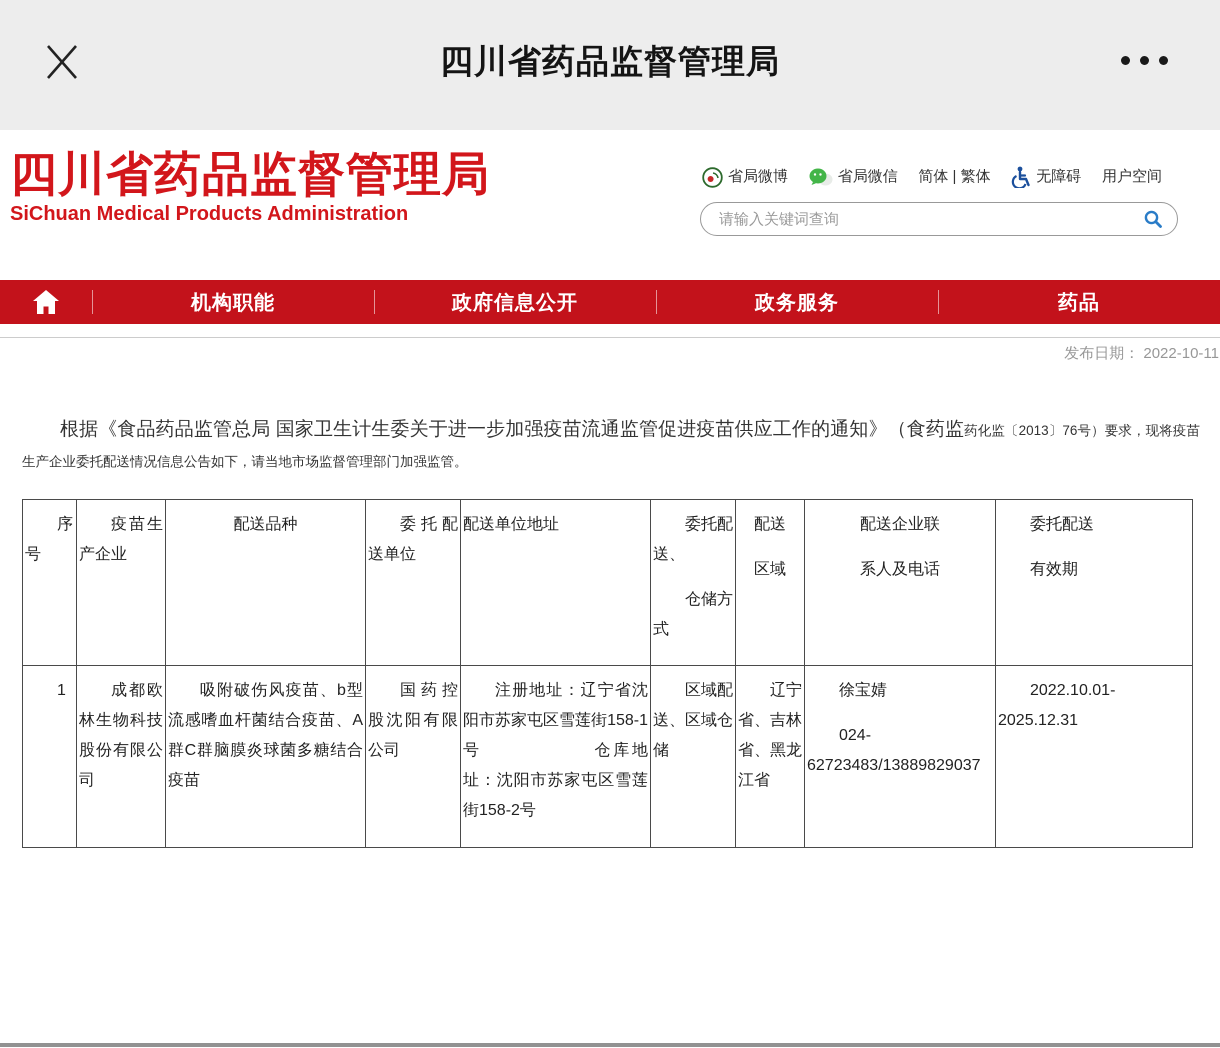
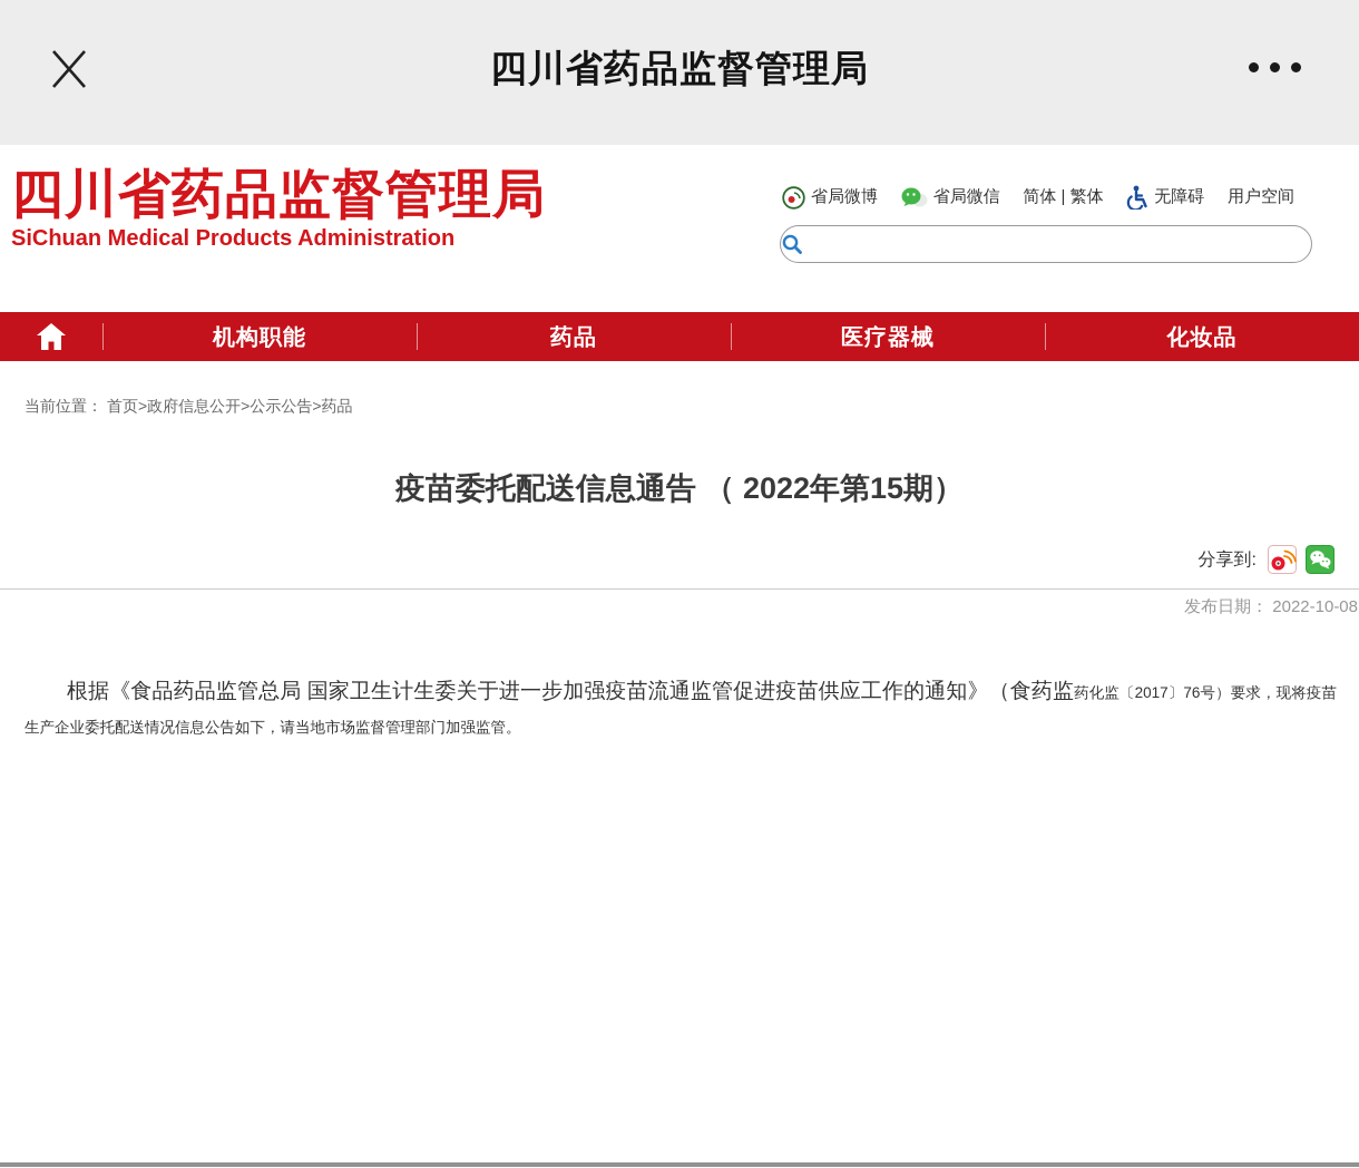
  四川省药品监督管理局
  四川省药品监督管理局
  SiChuan Medical Products Administration
  省局微博
  省局微信
  简体 | 繁体
  无障碍
  用户空间
- 请输入关键词查询
  机构职能
- 政府信息公开
- 政务服务
  药品
+ 医疗器械
+ 化妆品
+ 当前位置： 首页>政府信息公开>公示公告>药品
+ 疫苗委托配送信息通告 （ 2022年第15期）
+ 分享到:
- 发布日期： 2022-10-11
+ 发布日期： 2022-10-08
- 根据《食品药品监管总局 国家卫生计生委关于进一步加强疫苗流通监管促进疫苗供应工作的通知》（食药监药化监〔2013〕76号）要求，现将疫苗生产企业委托配送情况信息公告如下，请当地市场监督管理部门加强监管。
+ 根据《食品药品监管总局 国家卫生计生委关于进一步加强疫苗流通监管促进疫苗供应工作的通知》（食药监药化监〔2017〕76号）要求，现将疫苗生产企业委托配送情况信息公告如下，请当地市场监督管理部门加强监管。
- 序号	疫苗生产企业	配送品种	委托配送单位	配送单位地址	委托配送、仓储方式	配送区域	配送企业联系人及电话	委托配送有效期
- 1	成都欧林生物科技股份有限公司	吸附破伤风疫苗、b型流感嗜血杆菌结合疫苗、A群C群脑膜炎球菌多糖结合疫苗	国药控股沈阳有限公司	注册地址：辽宁省沈阳市苏家屯区雪莲街158-1号 仓库地址：沈阳市苏家屯区雪莲街158-2号	区域配送、区域仓储	辽宁省、吉林省、黑龙江省	徐宝婧024-62723483/13889829037	2022.10.01-2025.12.31
